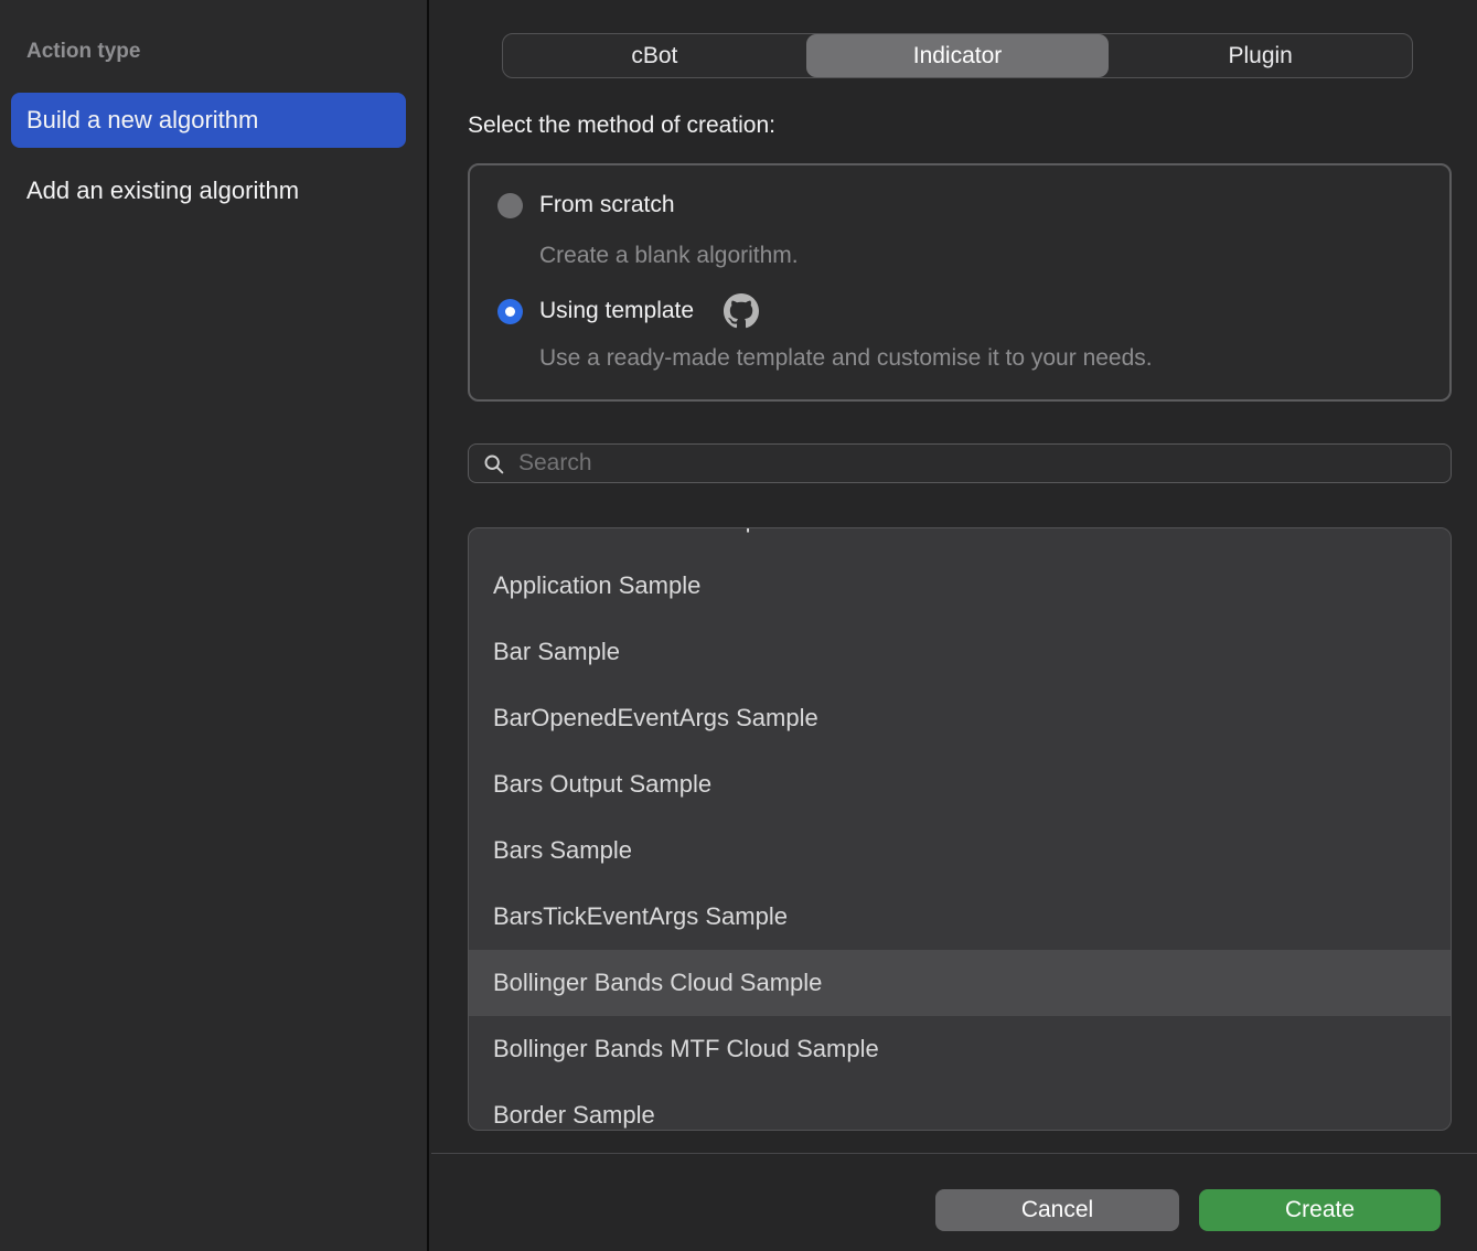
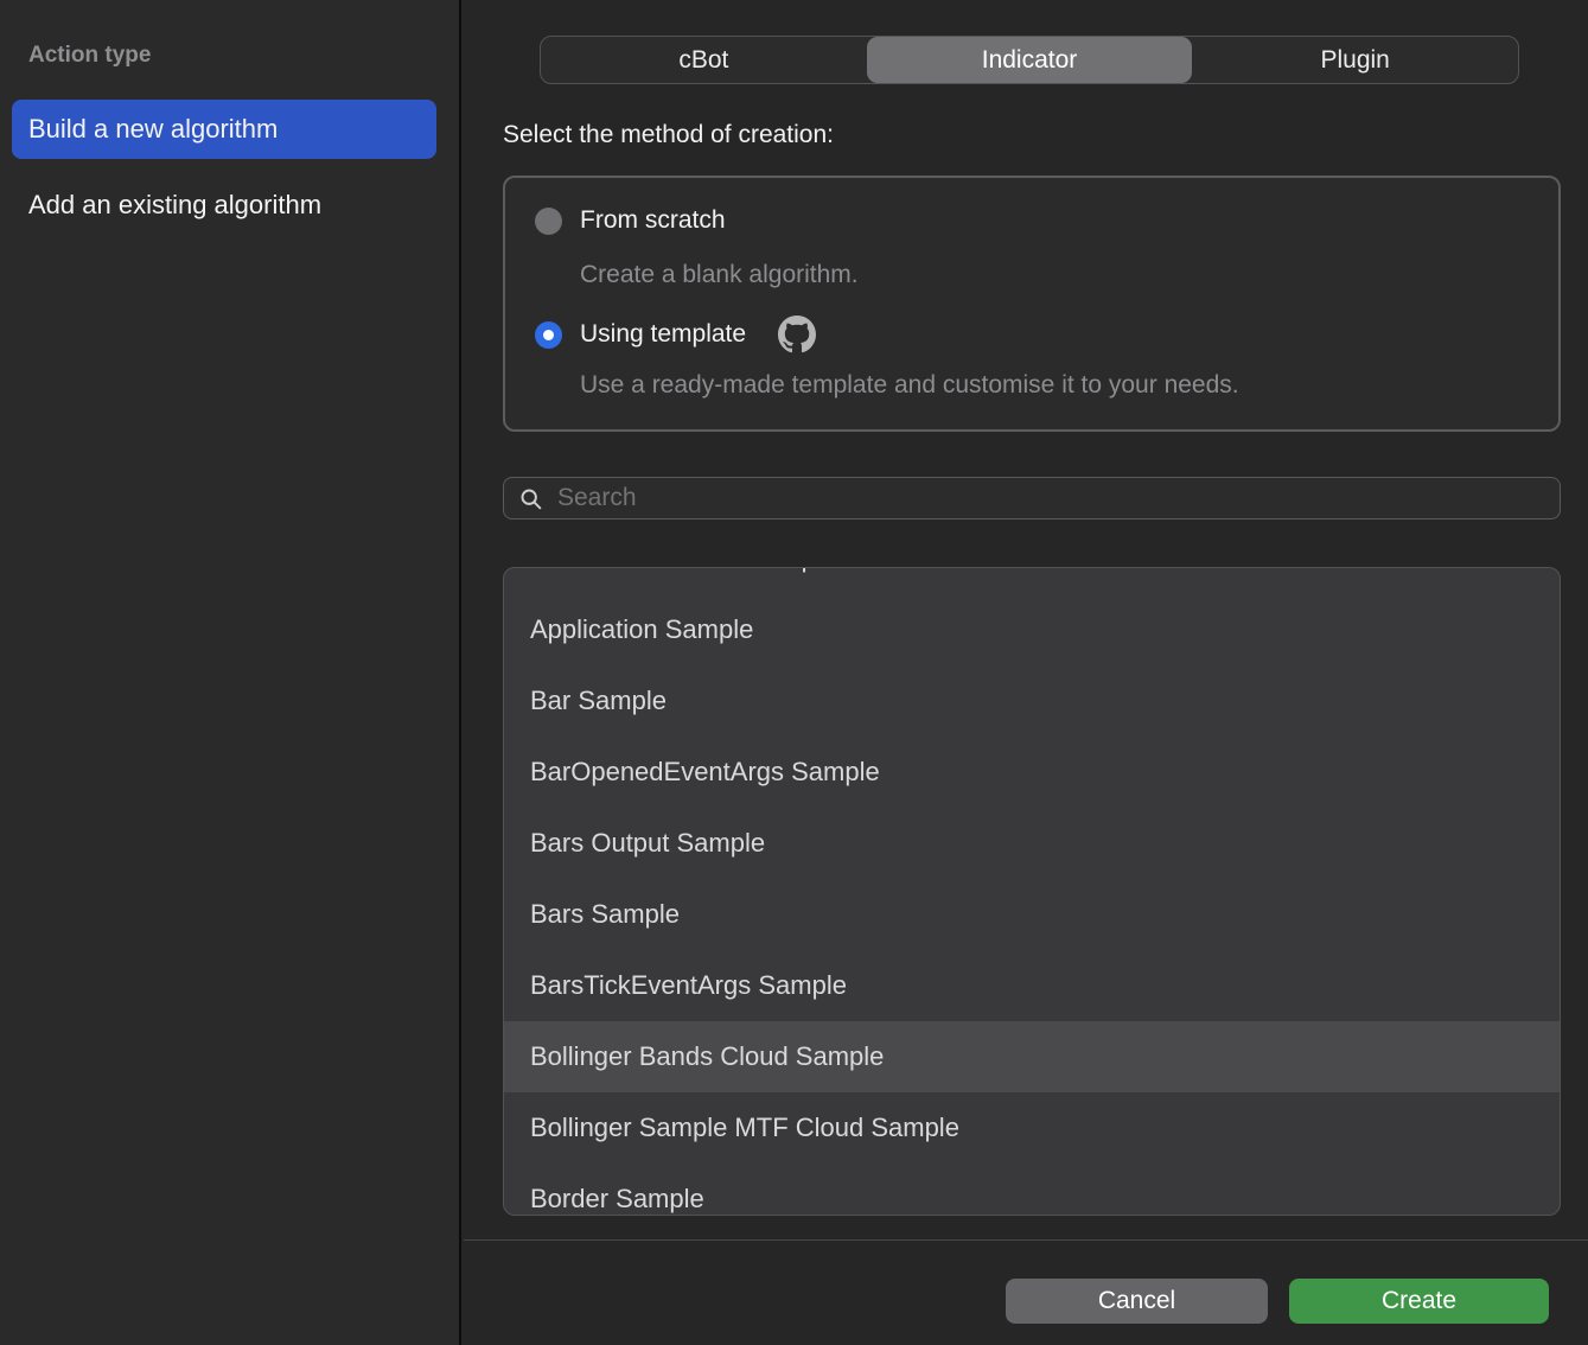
  Action type
  Build a new algorithm
  Add an existing algorithm
  cBot
  Indicator
  Plugin
  Select the method of creation:
  From scratch
  Create a blank algorithm.
  Using template
  Use a ready-made template and customise it to your needs.
  Search
  Application Sample
  Bar Sample
  BarOpenedEventArgs Sample
  Bars Output Sample
  Bars Sample
  BarsTickEventArgs Sample
  Bollinger Bands Cloud Sample
- Bollinger Bands MTF Cloud Sample
+ Bollinger Sample MTF Cloud Sample
  Border Sample
  Cancel
  Create
